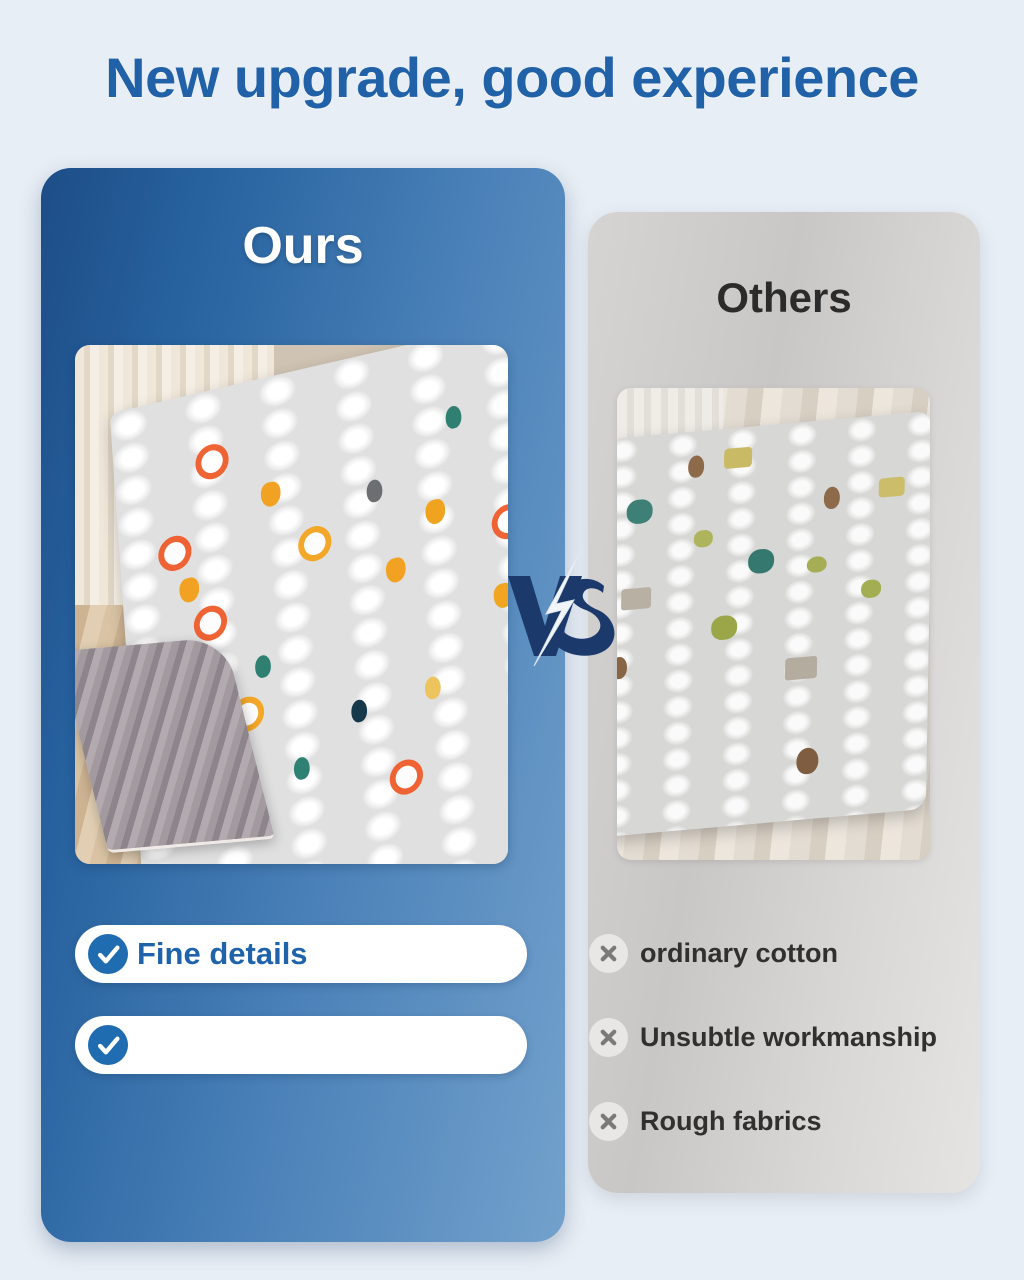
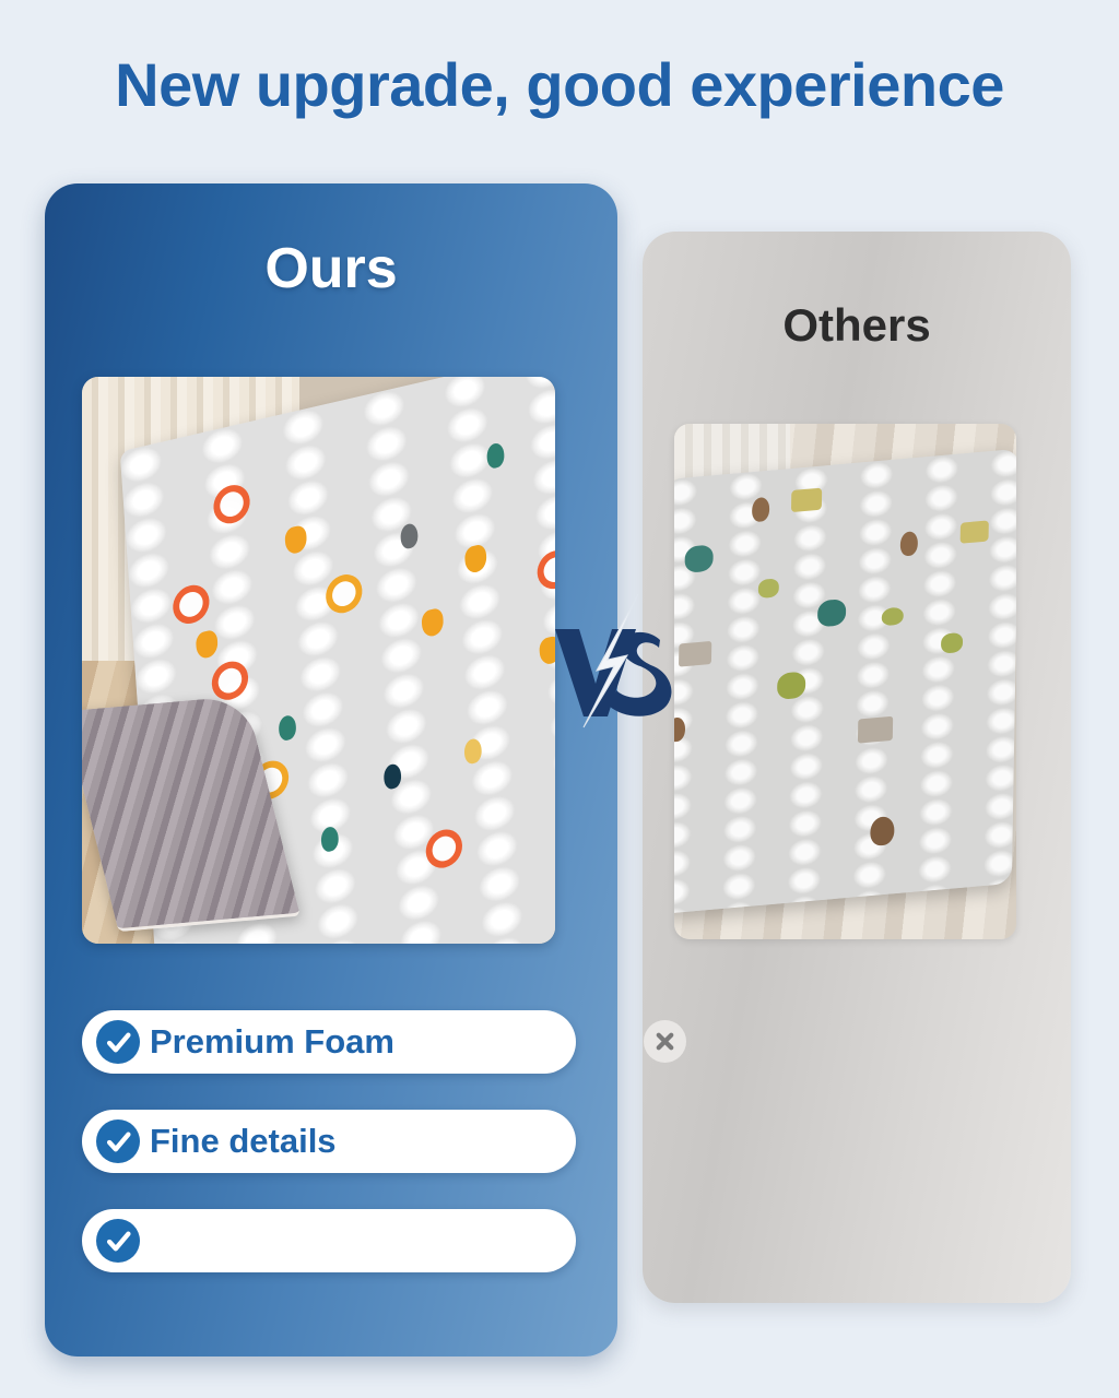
  New upgrade, good experience
  Others
  Ours
+ Premium Foam
  Fine details
- ordinary cotton
- Unsubtle workmanship
- Rough fabrics
